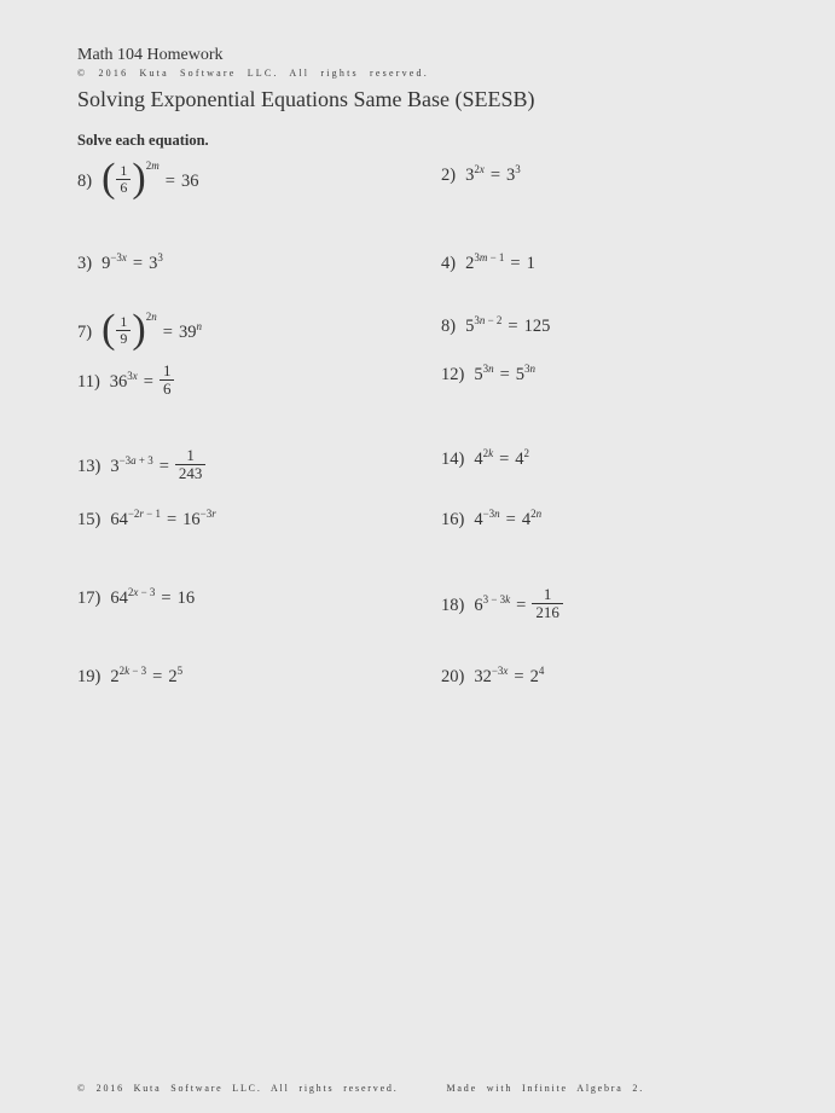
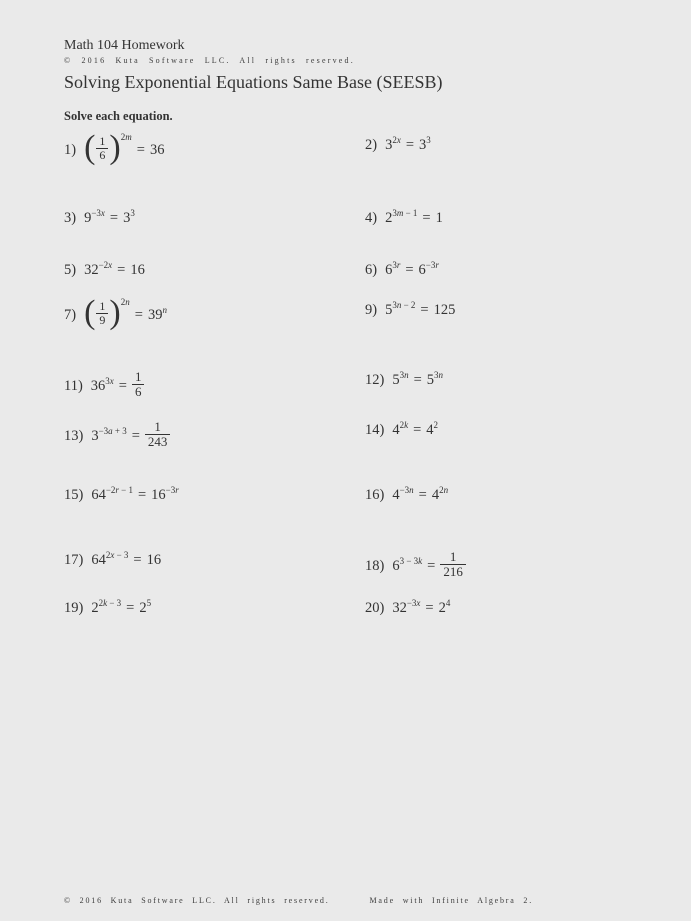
  Math 104 Homework
  © 2016 Kuta Software LLC. All rights reserved.
  Solving Exponential Equations Same Base (SEESB)
  Solve each equation.
- 8) (
+ 1) (
  1
  6
  )2m= 36
  2) 32x = 33
  3) 9−3x = 33
  4) 23m − 1 = 1
+ 5) 32−2x = 16
+ 6) 63r = 6−3r
  7) (
  1
  9
  )2n= 39n
- 8) 53n − 2 = 125
+ 9) 53n − 2 = 125
  11) 363x =
  1
  6
  12) 53n = 53n
  13) 3−3a + 3 =
  1
  243
  14) 42k = 42
  15) 64−2r − 1 = 16−3r
  16) 4−3n = 42n
  17) 642x − 3 = 16
  18) 63 − 3k =
  1
  216
  19) 22k − 3 = 25
  20) 32−3x = 24
  © 2016 Kuta Software LLC. All rights reserved.
  Made with Infinite Algebra 2.
